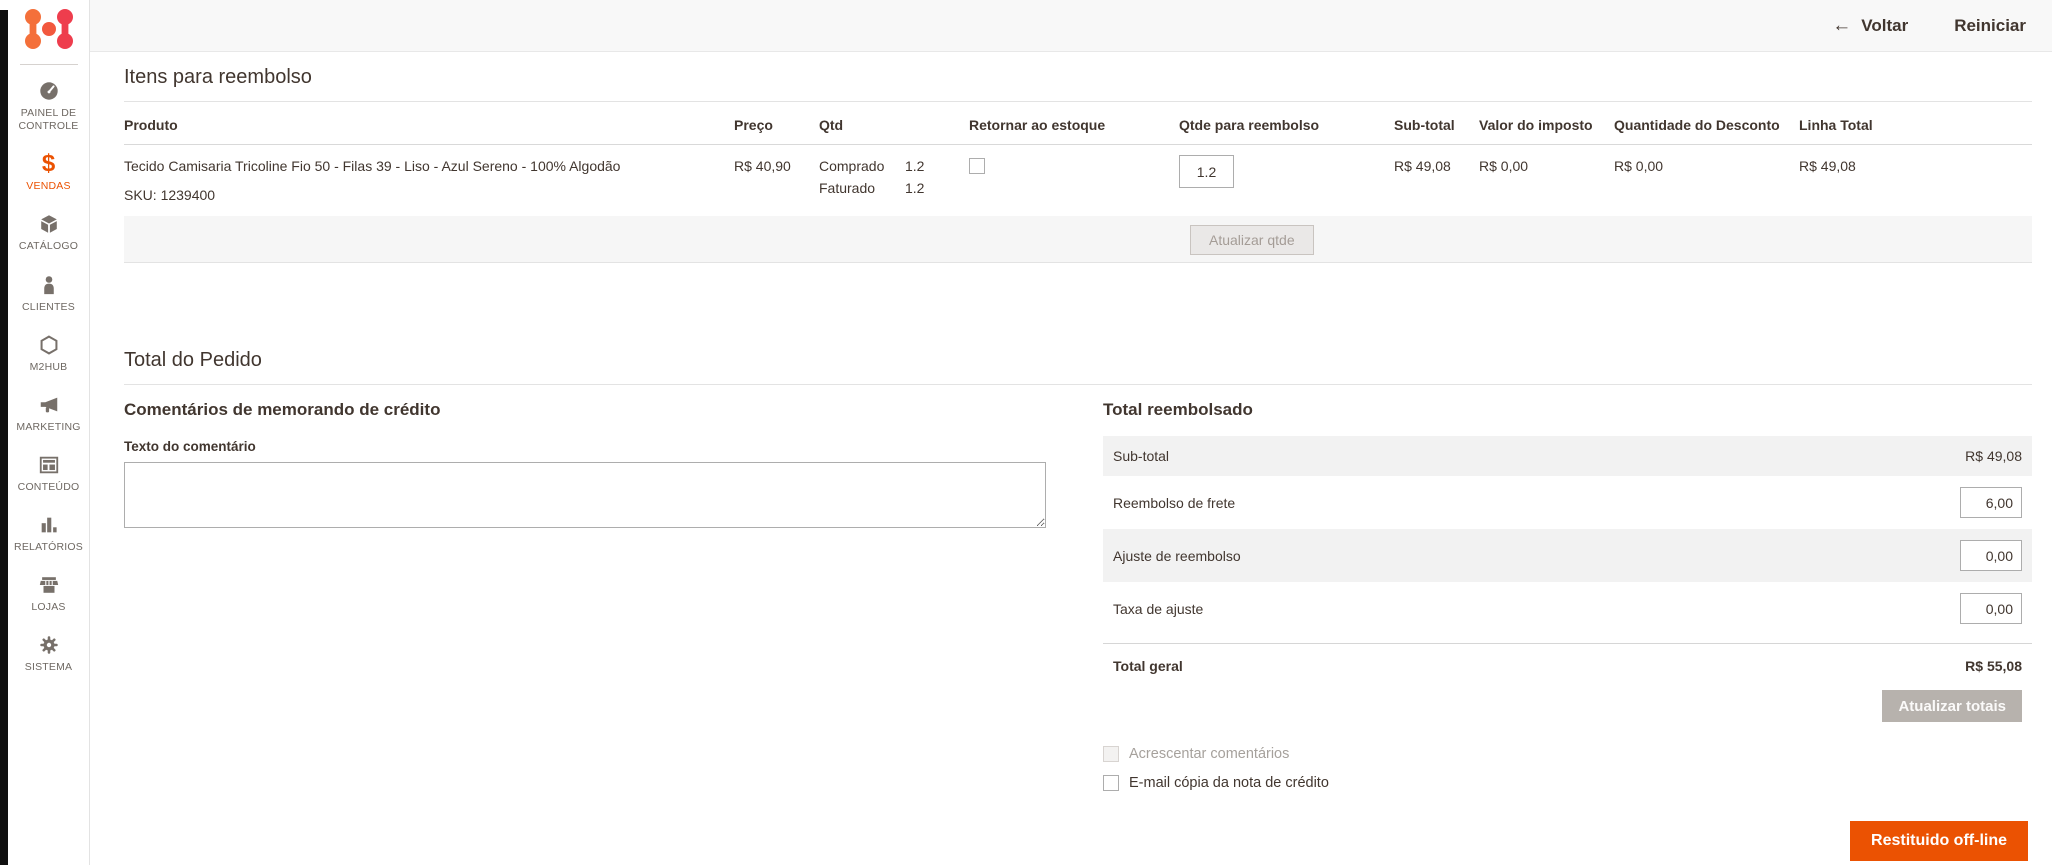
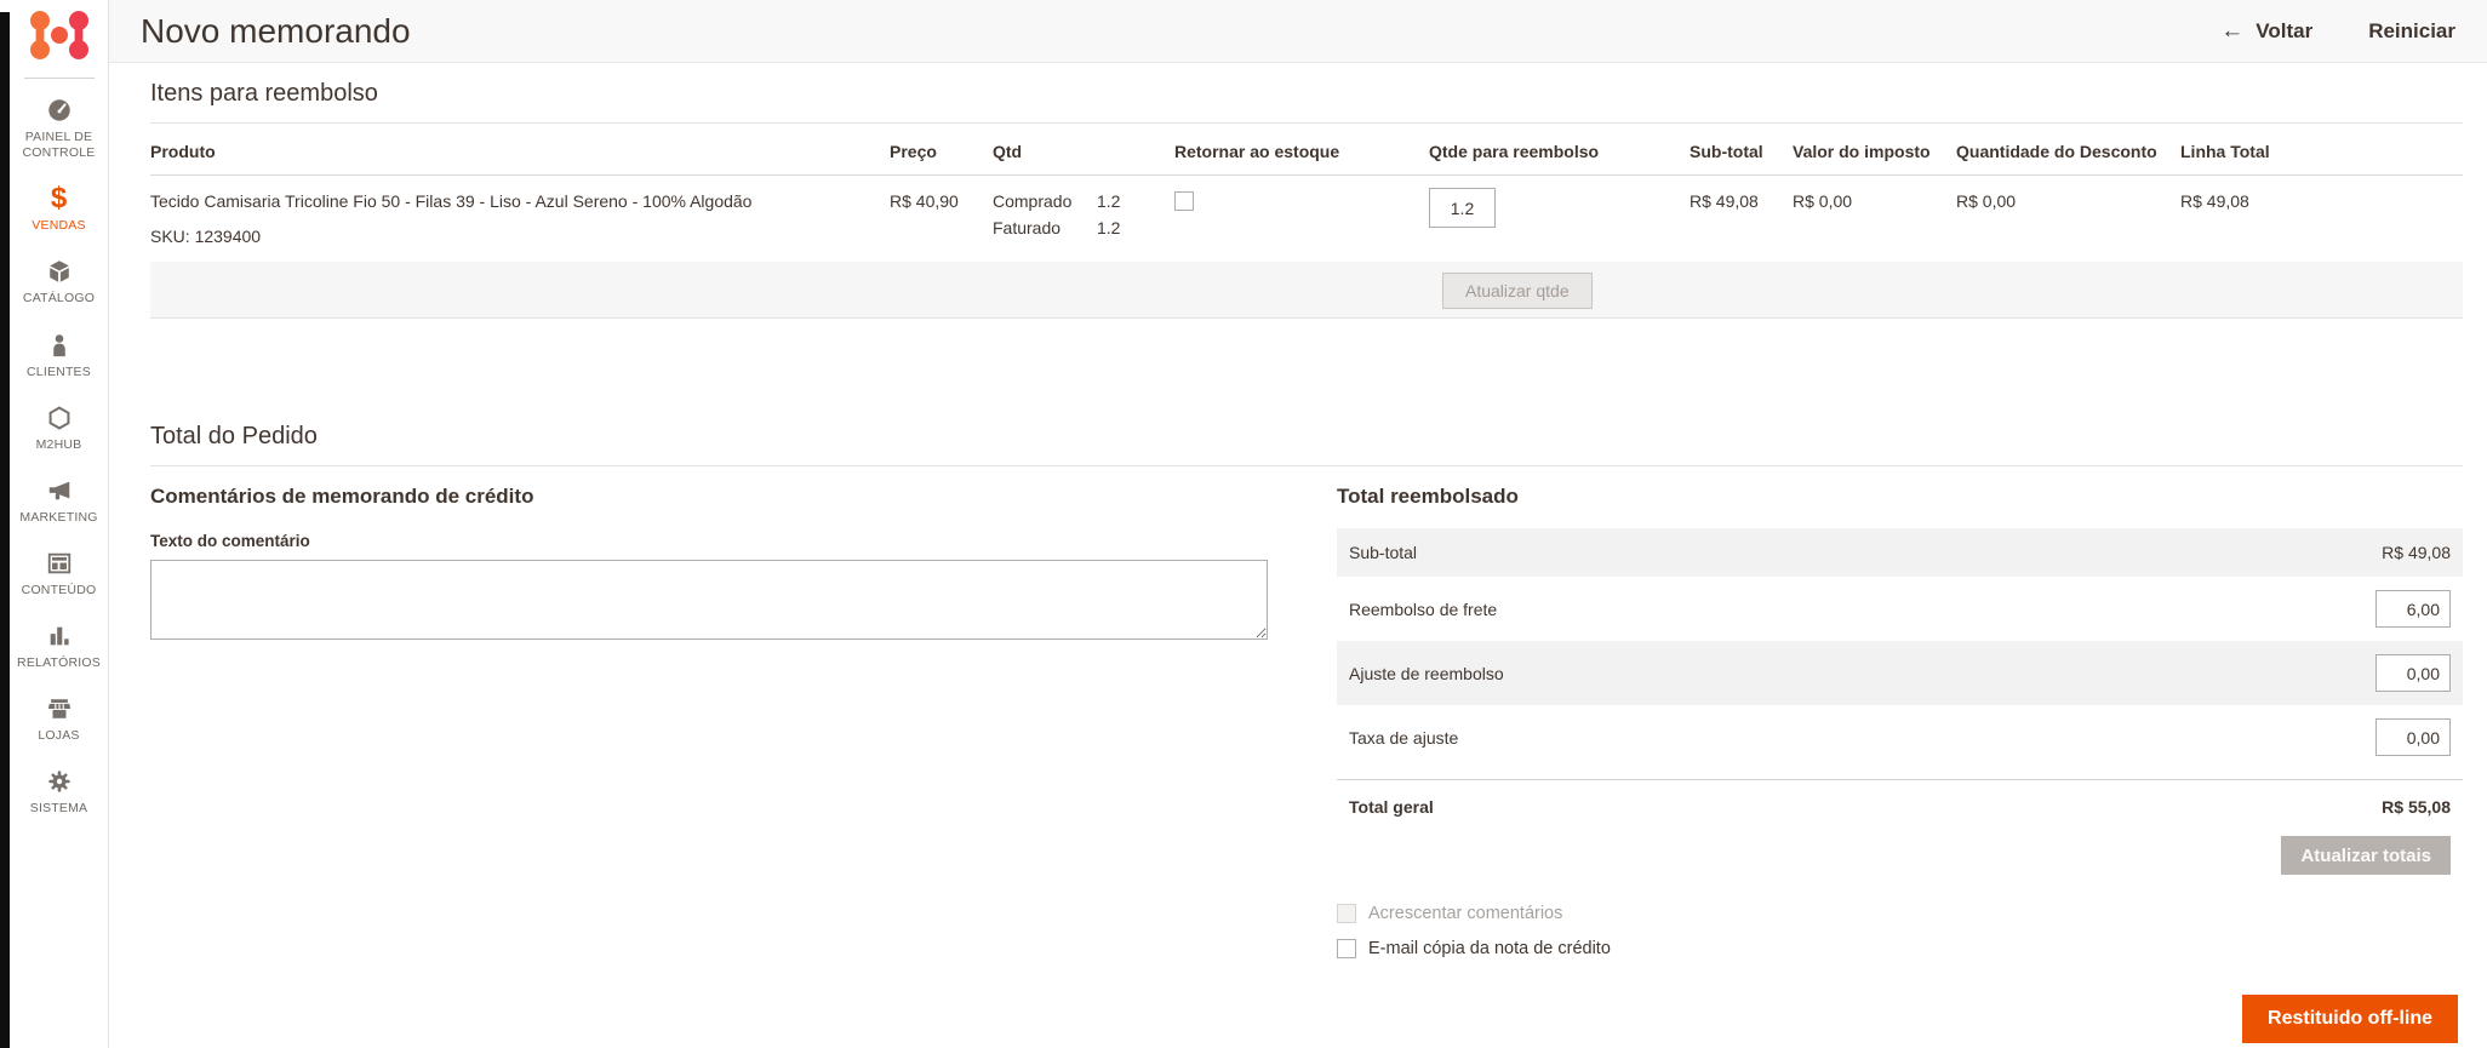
  PAINEL DE CONTROLE
  $
  VENDAS
  CATÁLOGO
  CLIENTES
  M2HUB
  MARKETING
  CONTEÚDO
  RELATÓRIOS
  LOJAS
  SISTEMA
+ Novo memorando
  ←
  Voltar
  Reiniciar
  Itens para reembolso
  Produto	Preço	Qtd	Retornar ao estoque	Qtde para reembolso	Sub-total	Valor do imposto	Quantidade do Desconto	Linha Total
  Tecido Camisaria Tricoline Fio 50 - Filas 39 - Liso - Azul Sereno - 100% Algodão SKU: 1239400	R$ 40,90	Comprado 1.2 Faturado 1.2		1.2	R$ 49,08	R$ 0,00	R$ 0,00	R$ 49,08
  Atualizar qtde
  Total do Pedido
  Comentários de memorando de crédito
  Texto do comentário
  Total reembolsado
  Sub-total
  R$ 49,08
  Reembolso de frete
  6,00
  Ajuste de reembolso
  0,00
  Taxa de ajuste
  0,00
  Total geral
  R$ 55,08
  Atualizar totais
  Acrescentar comentários
  E-mail cópia da nota de crédito
  Restituido off-line
